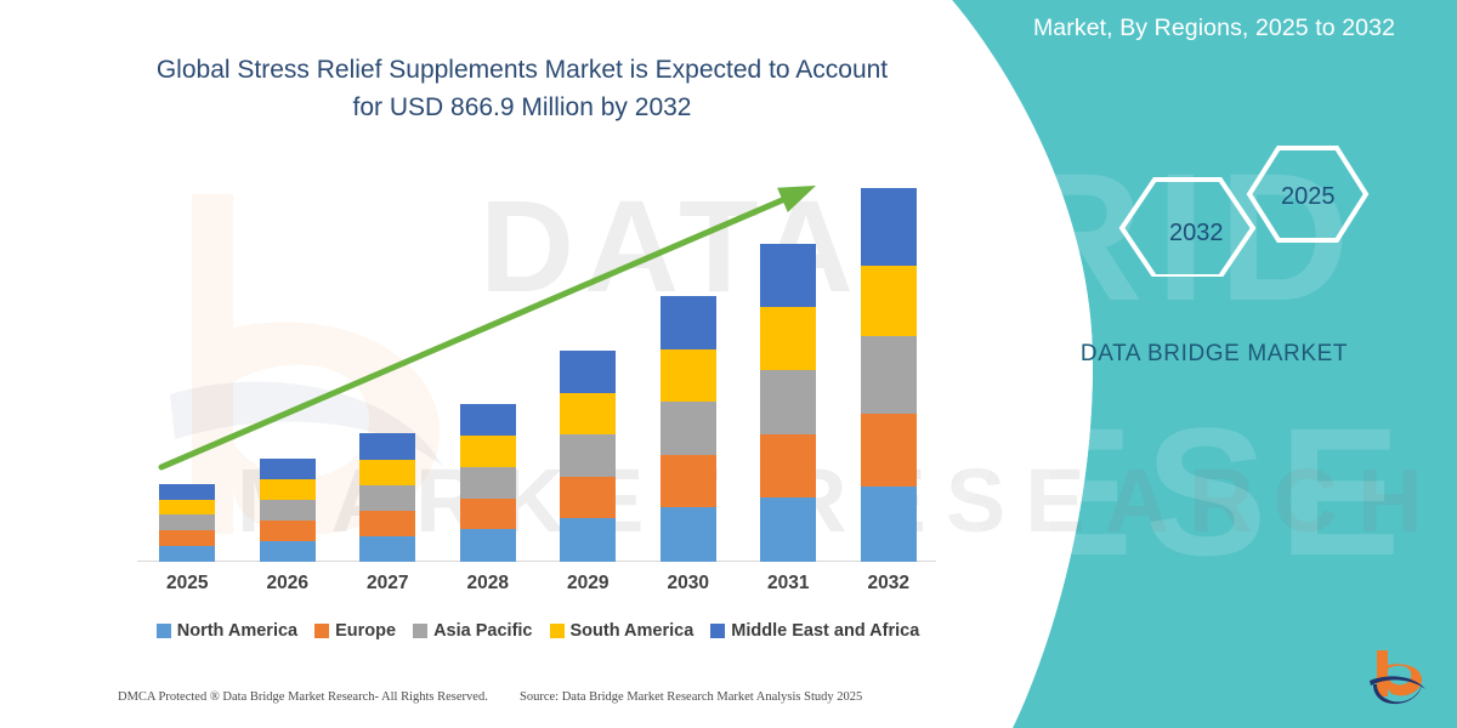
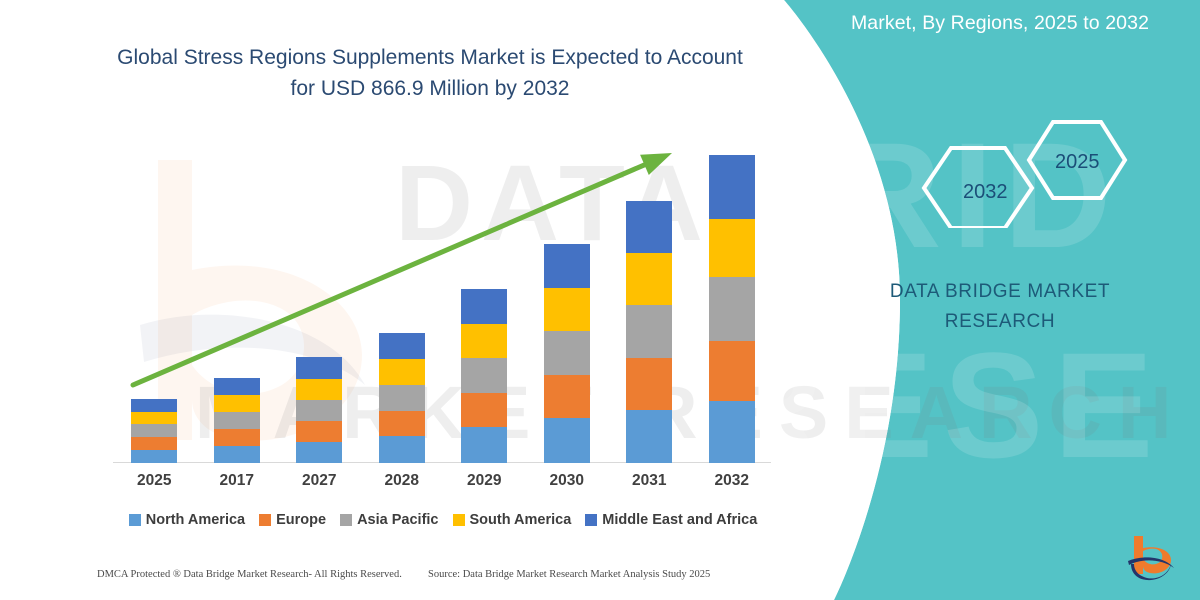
  DAT
  RKE RSEARCH
- Global Stress Relief Supplements Market is Expected to Account
+ Global Stress Regions Supplements Market is Expected to Account
  for USD 866.9 Million by 2032
  2025
- 2026
+ 2017
  2027
  2028
  2029
  2030
  2031
  2032
  North America
  Europe
  Asia Pacific
  South America
  Middle East and Africa
  DMCA Protected ® Data Bridge Market Research- All Rights Reserved.
  Source: Data Bridge Market Research Market Analysis Study 2025
  BRID
  RESE
  Market, By Regions, 2025 to 2032
  2025
  2032
  DATA BRIDGE MARKET
+ RESEARCH
